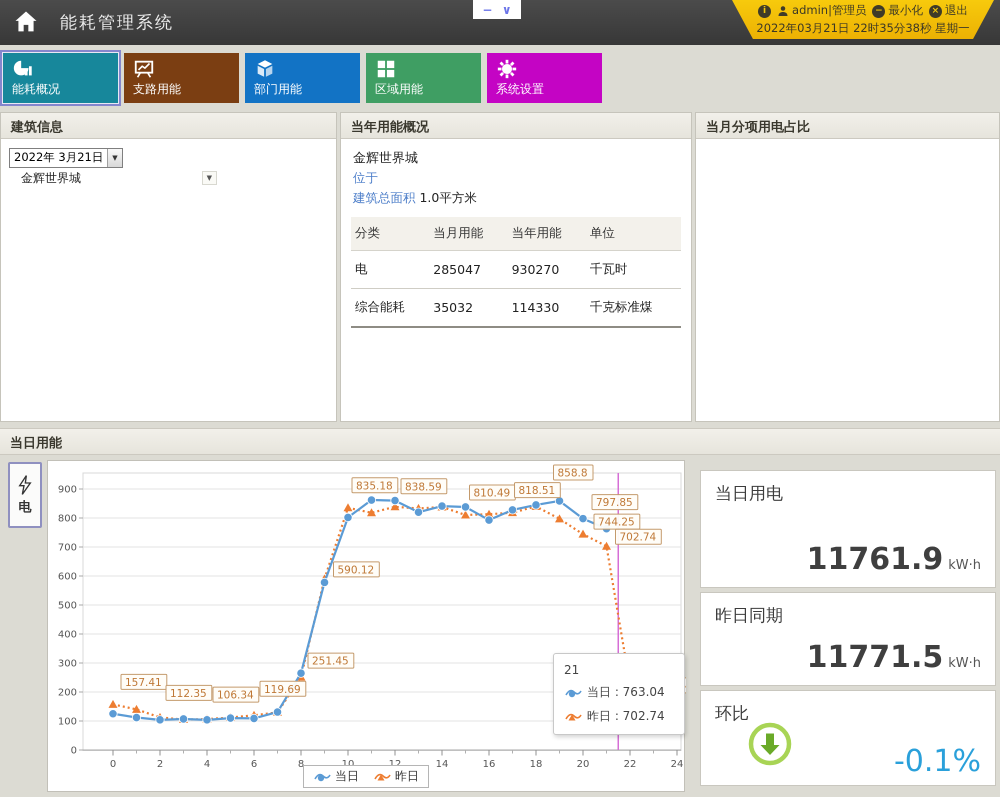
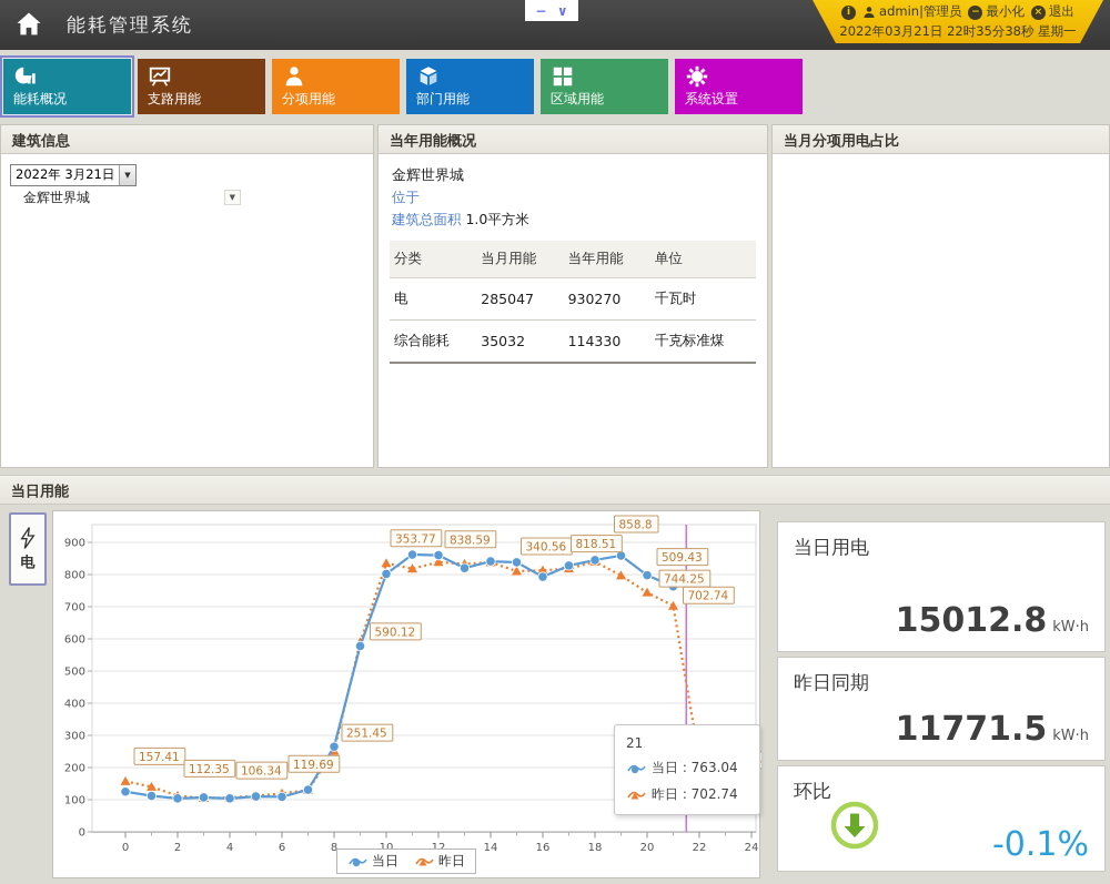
  能耗管理系统
  −
  ∨
  i
  admin|管理员
  −
  最小化
  ×
  退出
  2022年03月21日 22时35分38秒 星期一
  能耗概况
  支路用能
+ 分项用能
  部门用能
  区域用能
  系统设置
  建筑信息
  2022年 3月21日
  ▼
  金辉世界城
  ▼
  当年用能概况
  金辉世界城
  位于
  建筑总面积 1.0平方米
  分类	当月用能	当年用能	单位
  电	285047	930270	千瓦时
  综合能耗	35032	114330	千克标准煤
  当月分项用电占比
  当日用能
  电
  0
  100
  200
  300
  400
  500
  600
  700
  800
  900
  0
  2
  4
  6
  8
  14
  16
  18
  20
  22
  24
  157.41
  112.35
  106.34
  119.69
  251.45
  590.12
- 835.18
+ 353.77
  838.59
- 810.49
+ 340.56
  818.51
  858.8
- 797.85
+ 509.43
  744.25
  702.74
  21
  当日 : 763.04
  昨日 : 702.74
  当日
  昨日
  当日用电
- 11761.9 kW·h
+ 15012.8 kW·h
  昨日同期
  11771.5 kW·h
  环比
  -0.1%
